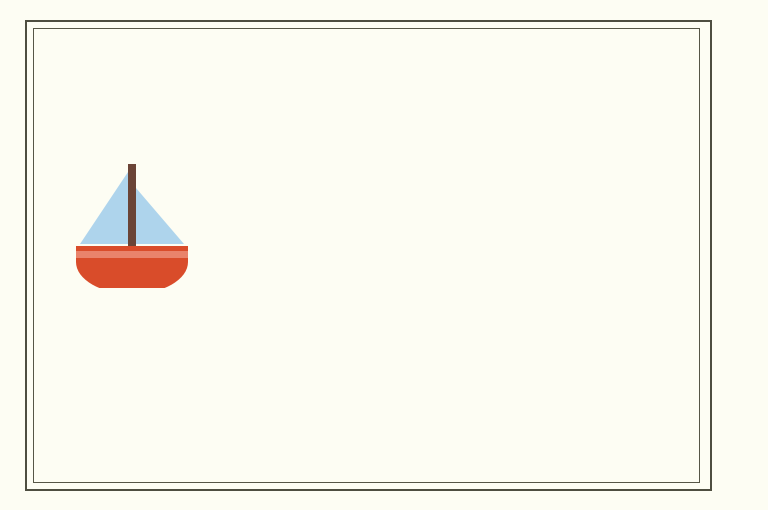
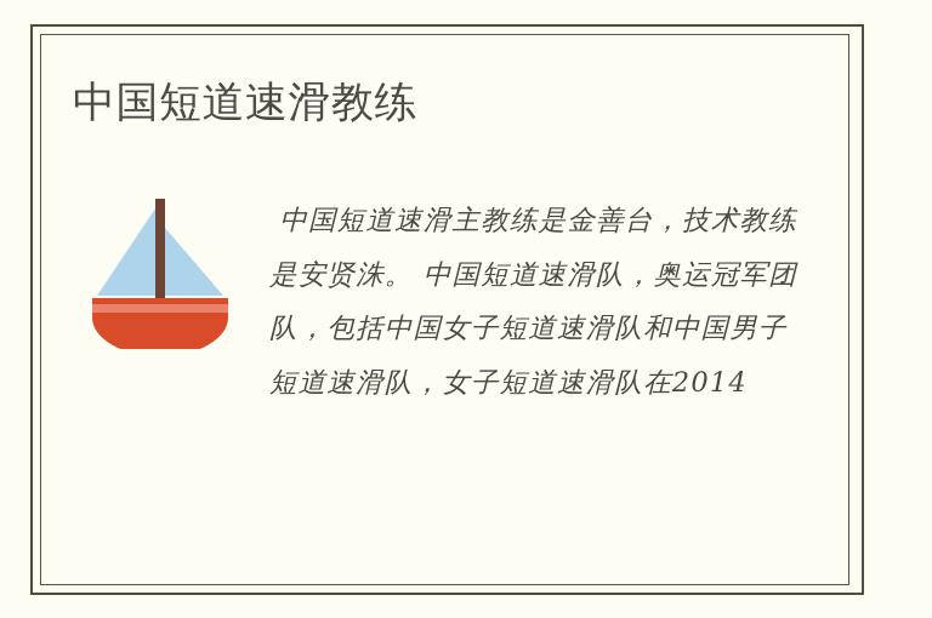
+ 中国短道速滑教练
+ 中国短道速滑主教练是金善台，技术教练是安贤洙。 中国短道速滑队，奥运冠军团队，包括中国女子短道速滑队和中国男子短道速滑队，女子短道速滑队在2014
